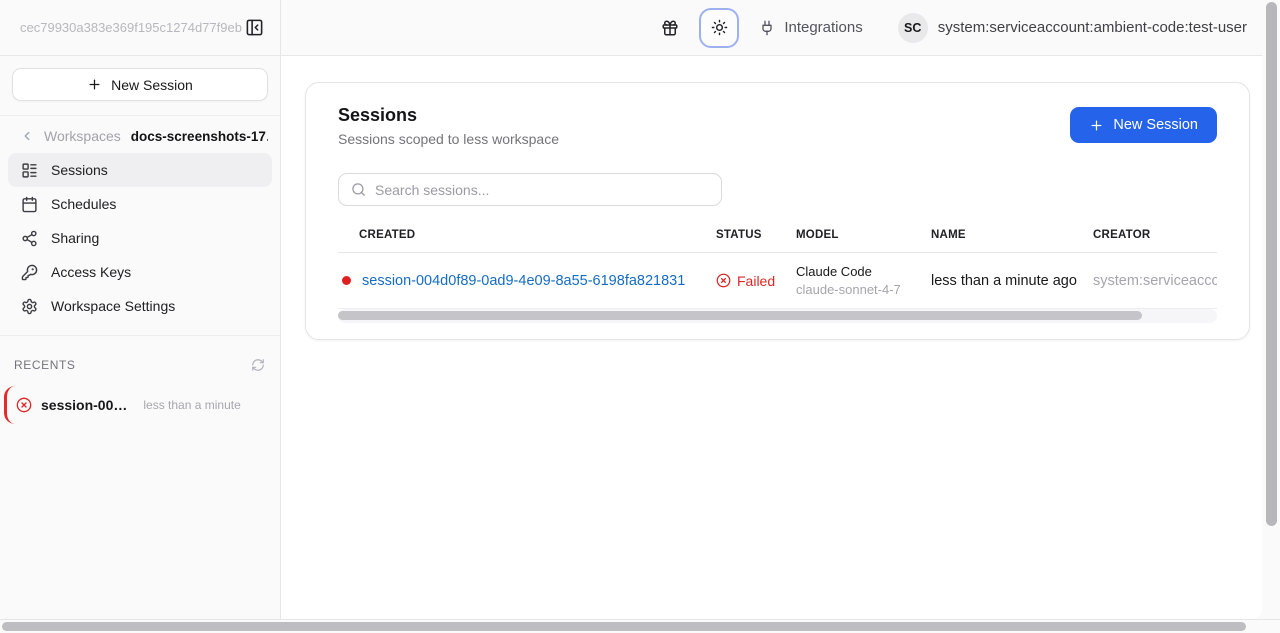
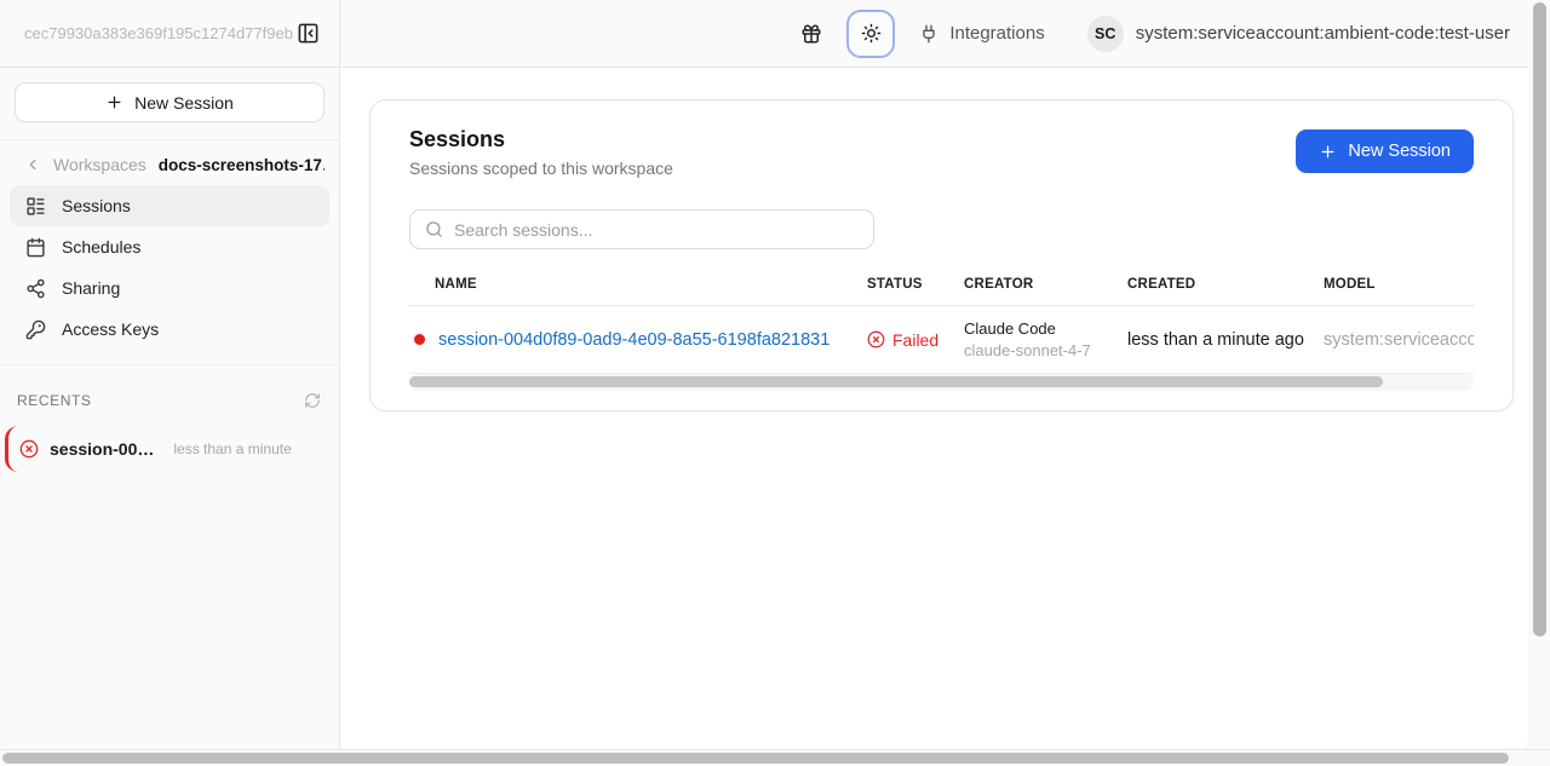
  cec79930a383e369f195c1274d77f9eb
  New Session
  Workspaces
  docs-screenshots-17
  Sessions
  Schedules
  Sharing
  Access Keys
- Workspace Settings
  RECENTS
  session-00…
  less than a minute
  Integrations
  SC
  system:serviceaccount:ambient-code:test-user
  Sessions
- Sessions scoped to less workspace
+ Sessions scoped to this workspace
  New Session
  Search sessions...
- CREATED
+ NAME
  STATUS
- MODEL
+ CREATOR
- NAME
+ CREATED
- CREATOR
+ MODEL
  session-004d0f89-0ad9-4e09-8a55-6198fa821831
  Failed
  Claude Code
  claude-sonnet-4-7
  less than a minute ago
  system:serviceacco
